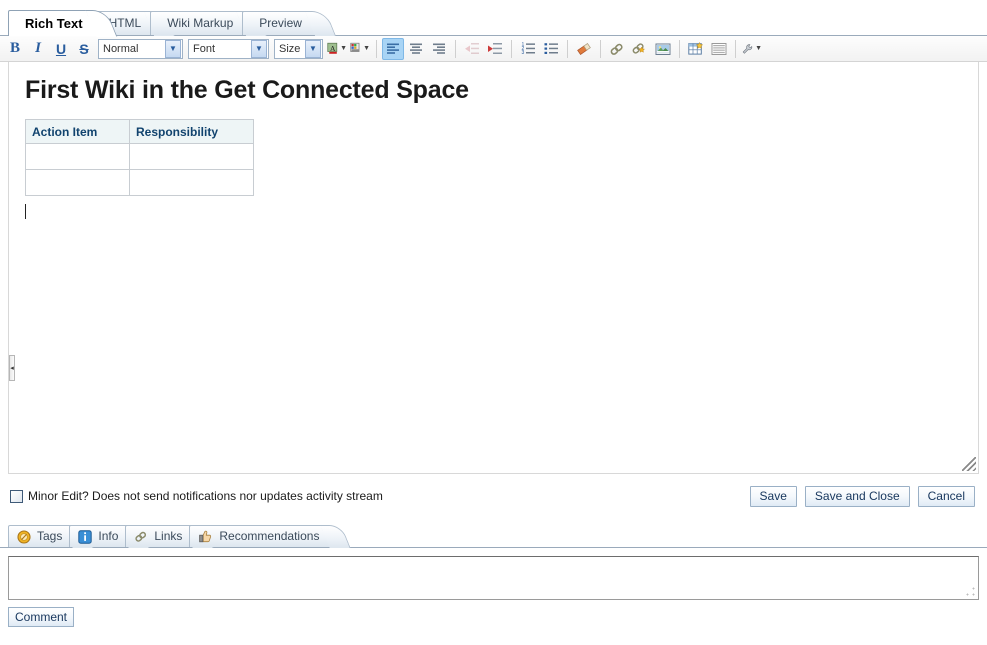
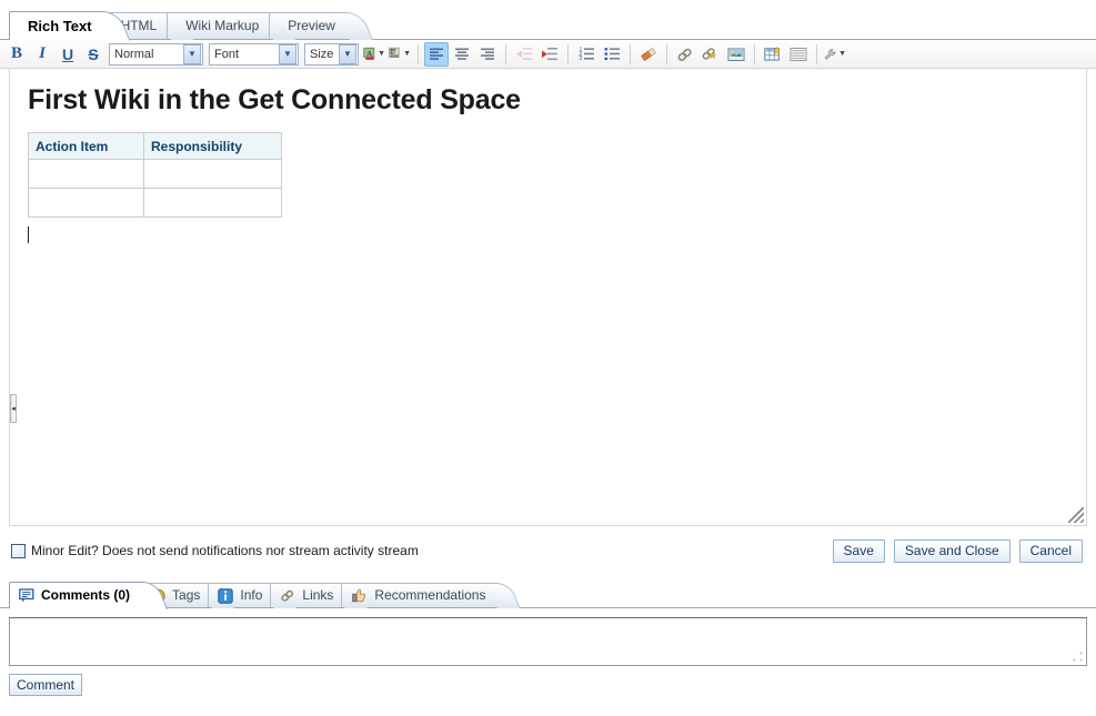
  Rich Text
  HTML
  Wiki Markup
  Preview
  B
  I
  U
  S
  Normal
  ▼
  Font
  ▼
  Size
  ▼
  A
  First Wiki in the Get Connected Space
  Action Item	Responsibility
- Minor Edit? Does not send notifications nor updates activity stream
+ Minor Edit? Does not send notifications nor stream activity stream
  Save
  Save and Close
  Cancel
+ Comments (0)
  Tags
  Info
  Links
  Recommendations
  Comment
